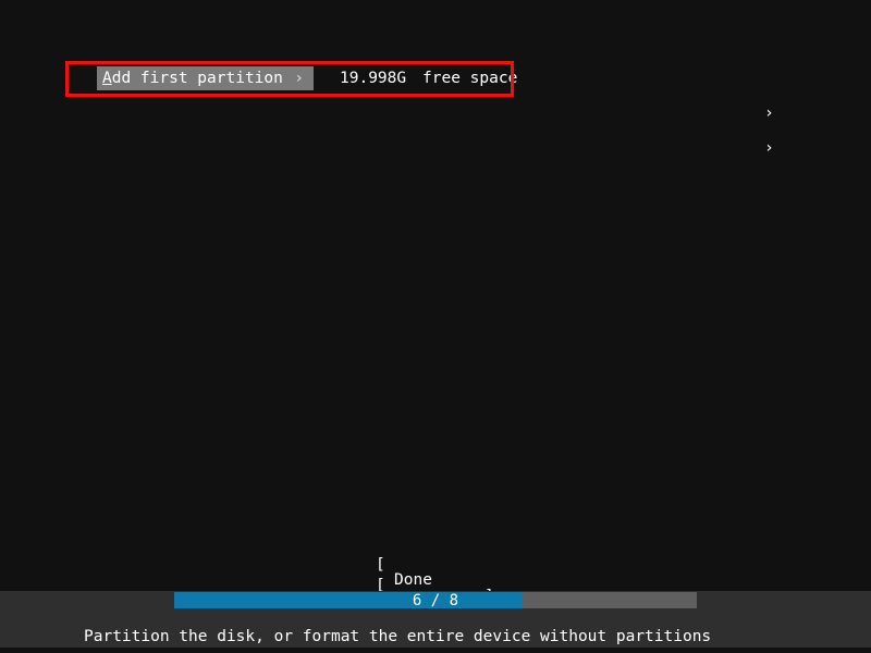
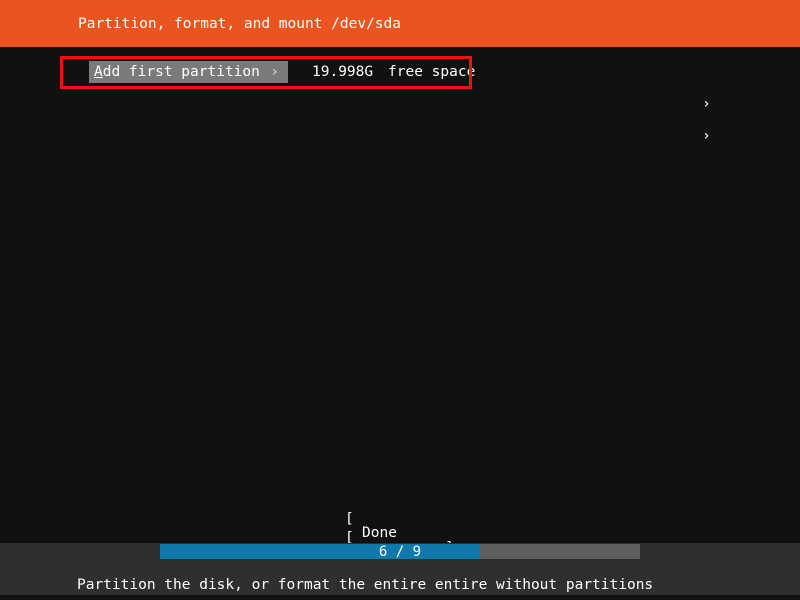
+ Partition, format, and mount /dev/sda
  Add first partition
  ›
  19.998G
  free space
  ›
  ›
  [
  Done
  [
- 6 / 8
+ 6 / 9
- Partition the disk, or format the entire device without partitions
+ Partition the disk, or format the entire entire without partitions
